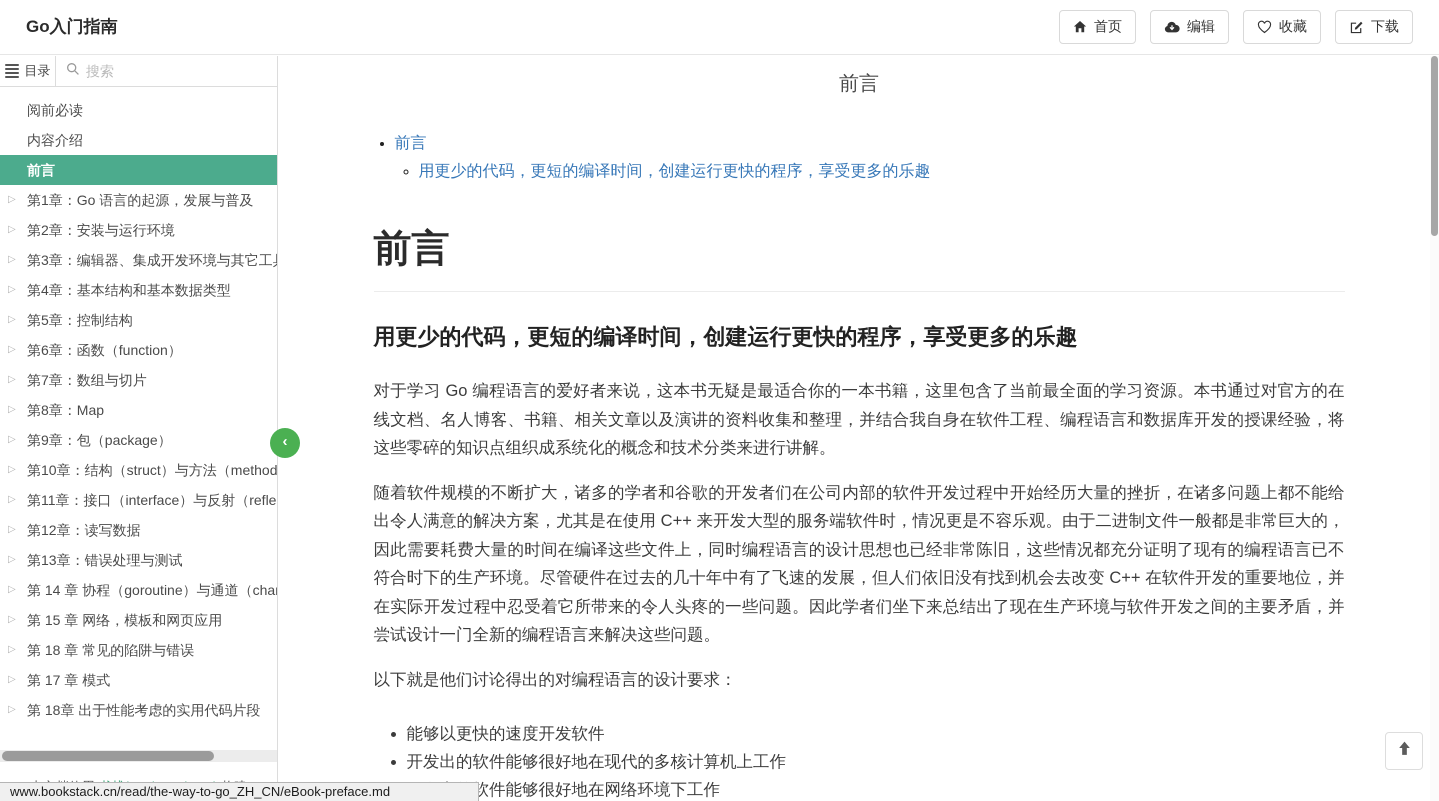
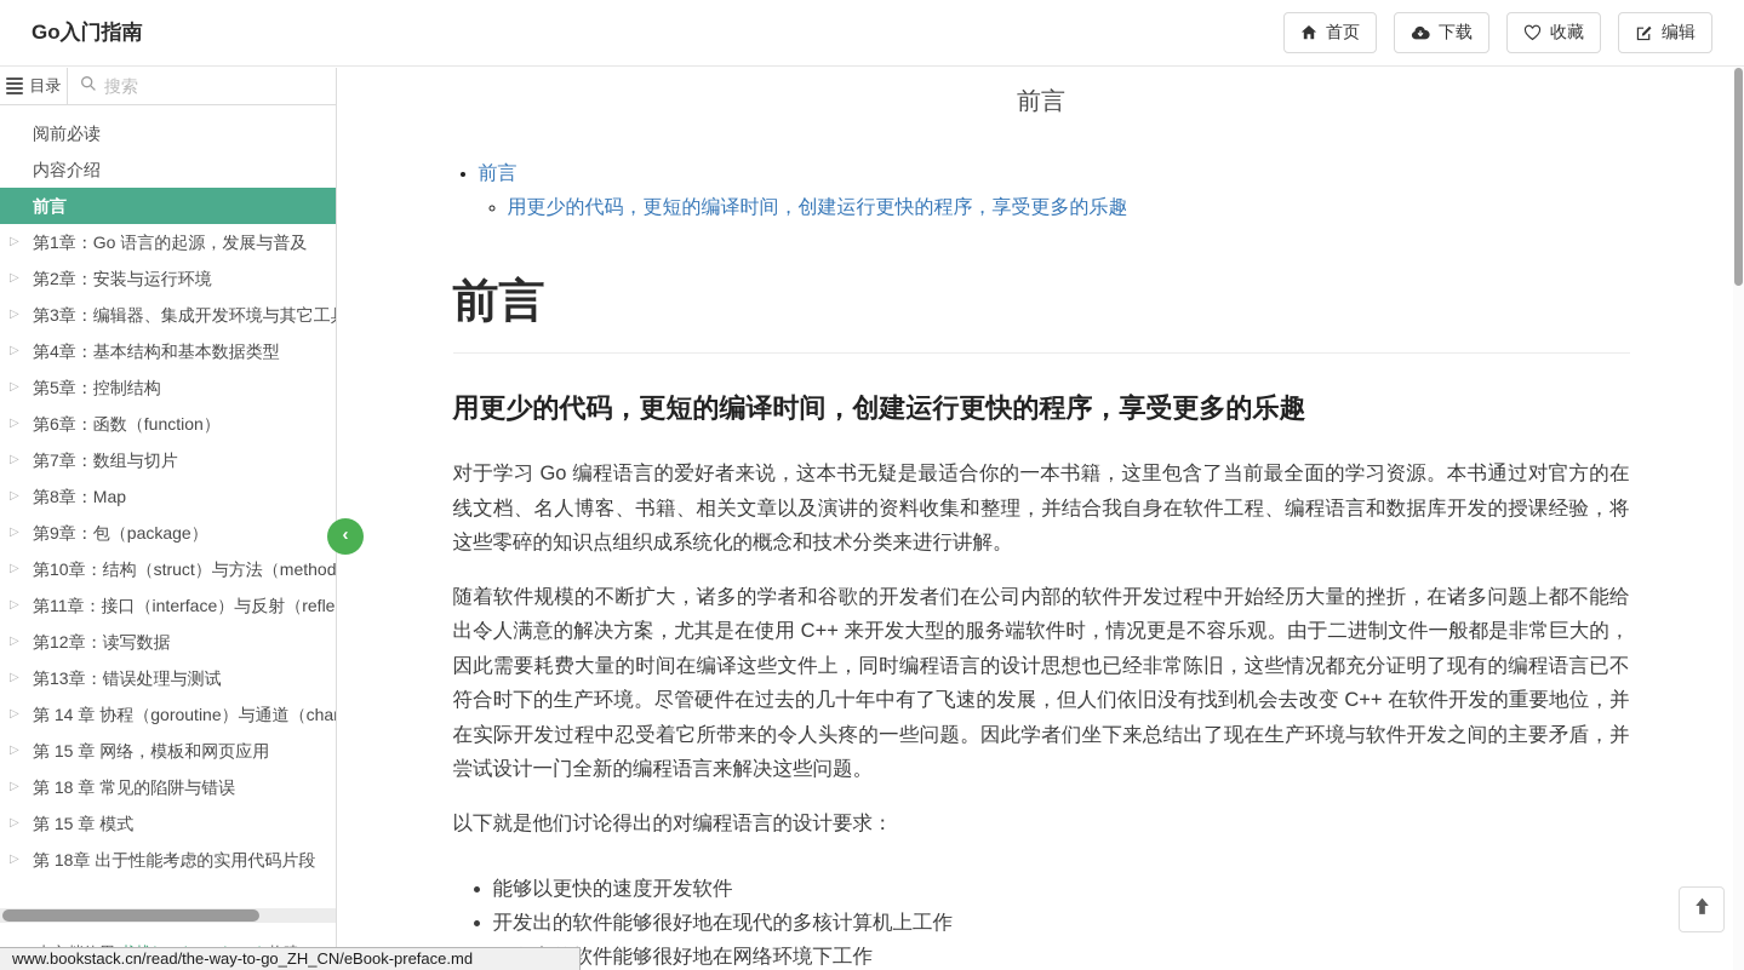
  Go入门指南
  首页
- 编辑
+ 下载
  收藏
- 下载
+ 编辑
  目录
  搜索
  阅前必读
  内容介绍
  前言
  ▷
  第1章：Go 语言的起源，发展与普及
  ▷
  第2章：安装与运行环境
  ▷
  第3章：编辑器、集成开发环境与其它工
  ▷
  第4章：基本结构和基本数据类型
  ▷
  第5章：控制结构
  ▷
  第6章：函数（function）
  ▷
  第7章：数组与切片
  ▷
  第8章：Map
  ▷
  第9章：包（package）
  ▷
  第10章：结构（struct）与方法（method
  ▷
  第11章：接口（interface）与反射（refle
  ▷
  第12章：读写数据
  ▷
  第13章：错误处理与测试
  ▷
  第 14 章 协程（goroutine）与通道（cha
  ▷
  第 15 章 网络，模板和网页应用
  ▷
  第 18 章 常见的陷阱与错误
  ▷
- 第 17 章 模式
+ 第 15 章 模式
  ▷
  第 18章 出于性能考虑的实用代码片段
  ‹
  前言
  前言
  用更少的代码，更短的编译时间，创建运行更快的程序，享受更多的乐趣
  前言
  用更少的代码，更短的编译时间，创建运行更快的程序，享受更多的乐趣
  对于学习 Go 编程语言的爱好者来说，这本书无疑是最适合你的一本书籍，这里包含了当前最全面的学习资源。本书通过对官方的在线文档、名人博客、书籍、相关文章以及演讲的资料收集和整理，并结合我自身在软件工程、编程语言和数据库开发的授课经验，将这些零碎的知识点组织成系统化的概念和技术分类来进行讲解。
  随着软件规模的不断扩大，诸多的学者和谷歌的开发者们在公司内部的软件开发过程中开始经历大量的挫折，在诸多问题上都不能给出令人满意的解决方案，尤其是在使用 C++ 来开发大型的服务端软件时，情况更是不容乐观。由于二进制文件一般都是非常巨大的，因此需要耗费大量的时间在编译这些文件上，同时编程语言的设计思想也已经非常陈旧，这些情况都充分证明了现有的编程语言已不符合时下的生产环境。尽管硬件在过去的几十年中有了飞速的发展，但人们依旧没有找到机会去改变 C++ 在软件开发的重要地位，并在实际开发过程中忍受着它所带来的令人头疼的一些问题。因此学者们坐下来总结出了现在生产环境与软件开发之间的主要矛盾，并尝试设计一门全新的编程语言来解决这些问题。
  以下就是他们讨论得出的对编程语言的设计要求：
  能够以更快的速度开发软件
  开发出的软件能够很好地在现代的多核计算机上工作
  软件能够很好地在网络环境下工作
  www.bookstack.cn/read/the-way-to-go_ZH_CN/eBook-preface.md
